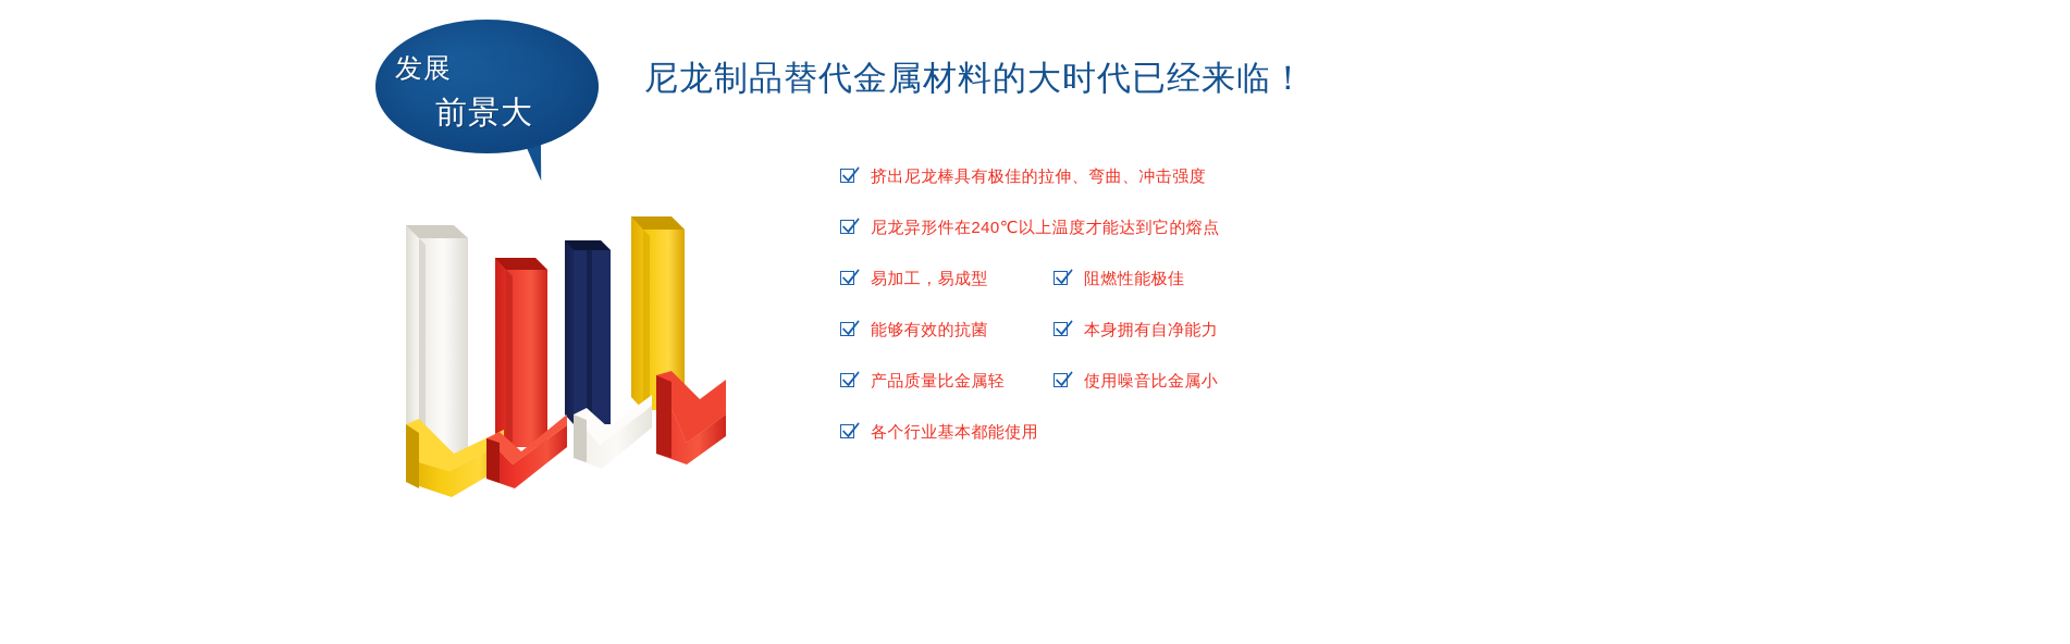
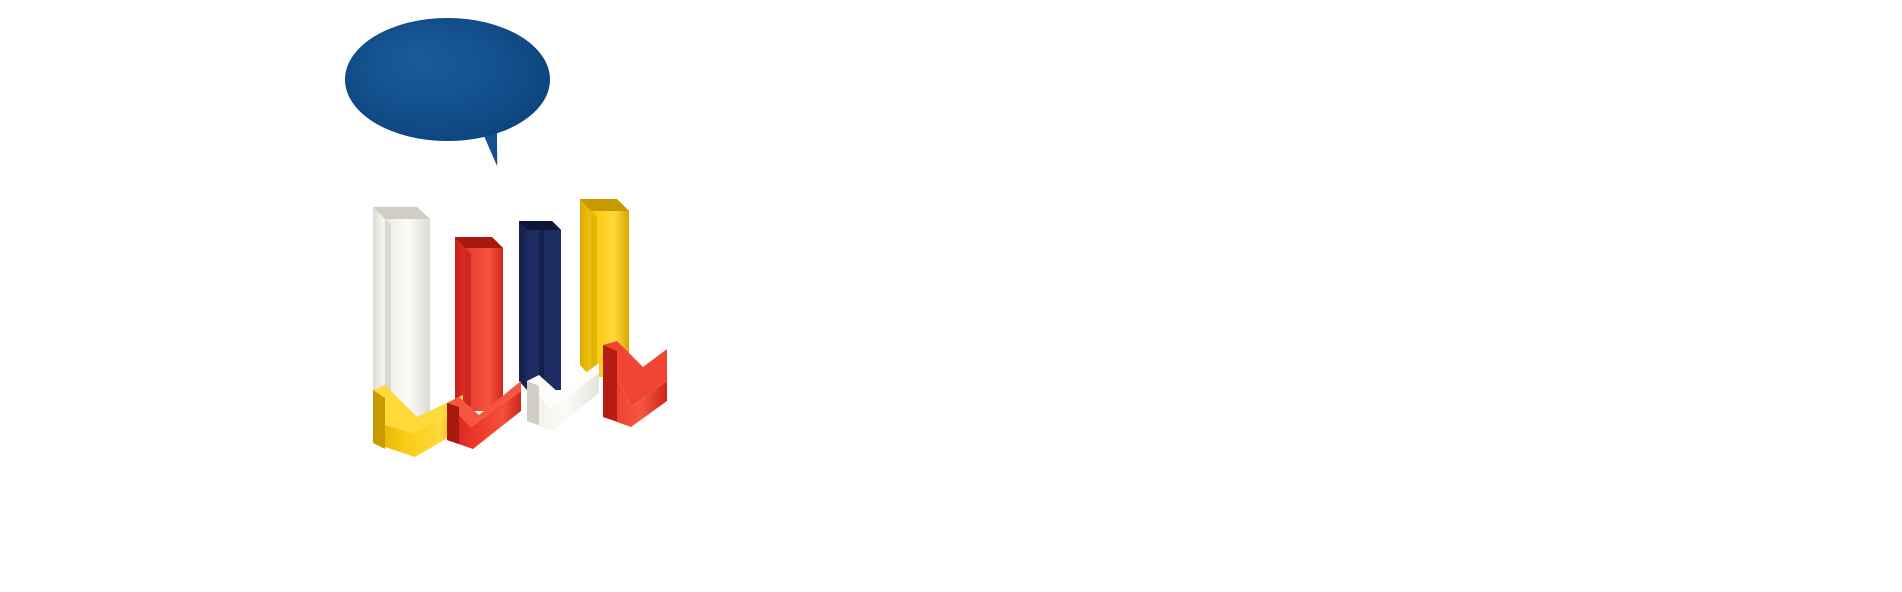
- 发展
- 前景大
- 尼龙制品替代金属材料的大时代已经来临！
- 挤出尼龙棒具有极佳的拉伸、弯曲、冲击强度
- 尼龙异形件在240℃以上温度才能达到它的熔点
- 易加工，易成型
- 阻燃性能极佳
- 能够有效的抗菌
- 本身拥有自净能力
- 产品质量比金属轻
- 使用噪音比金属小
- 各个行业基本都能使用
